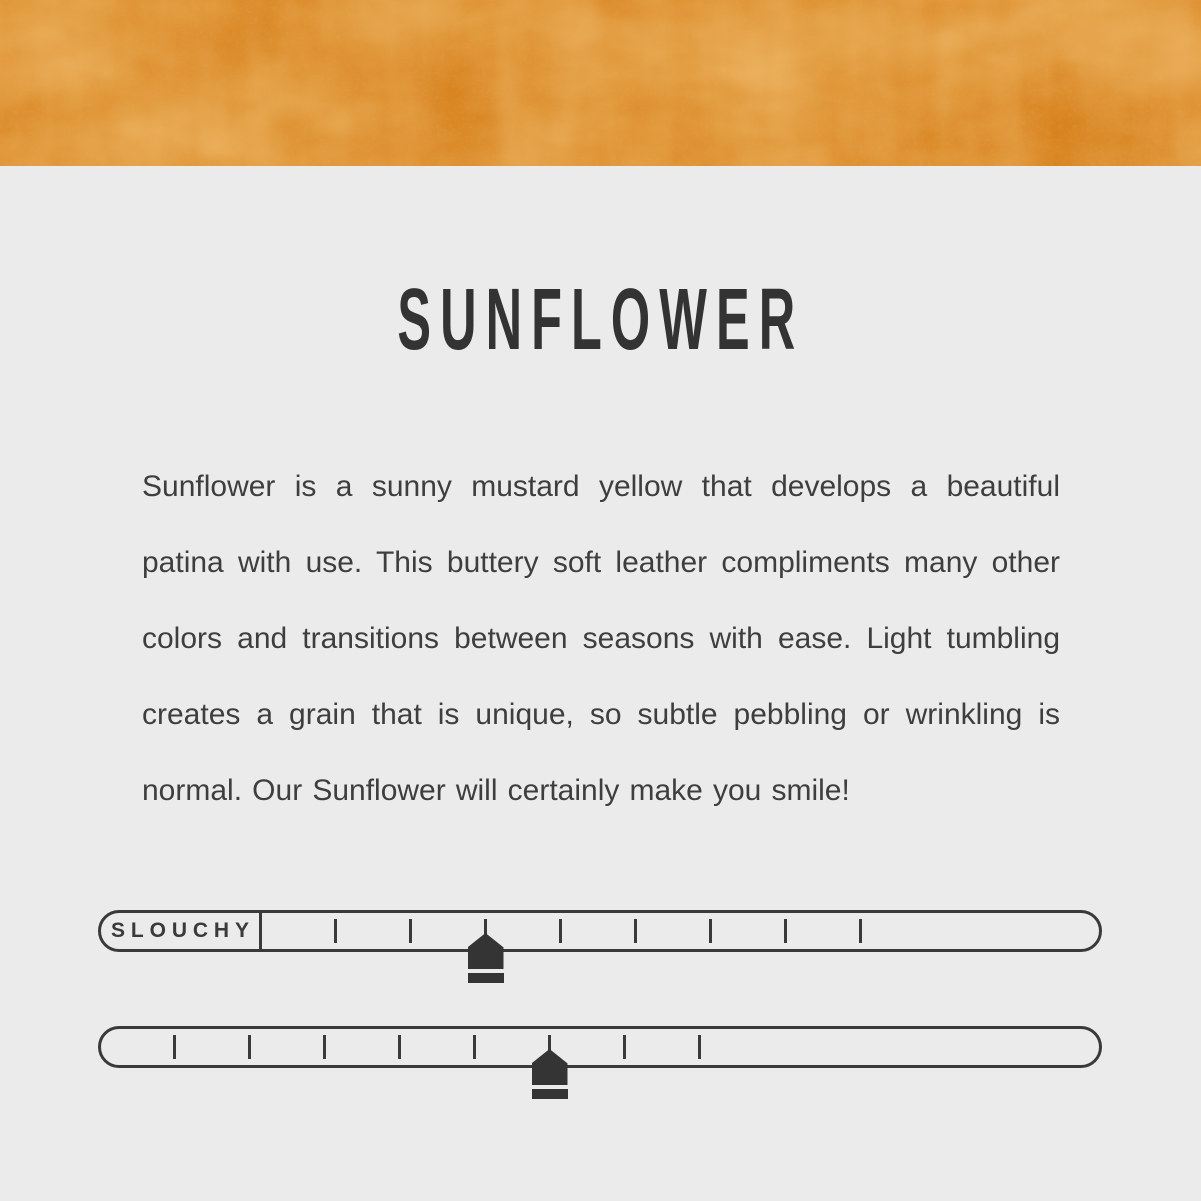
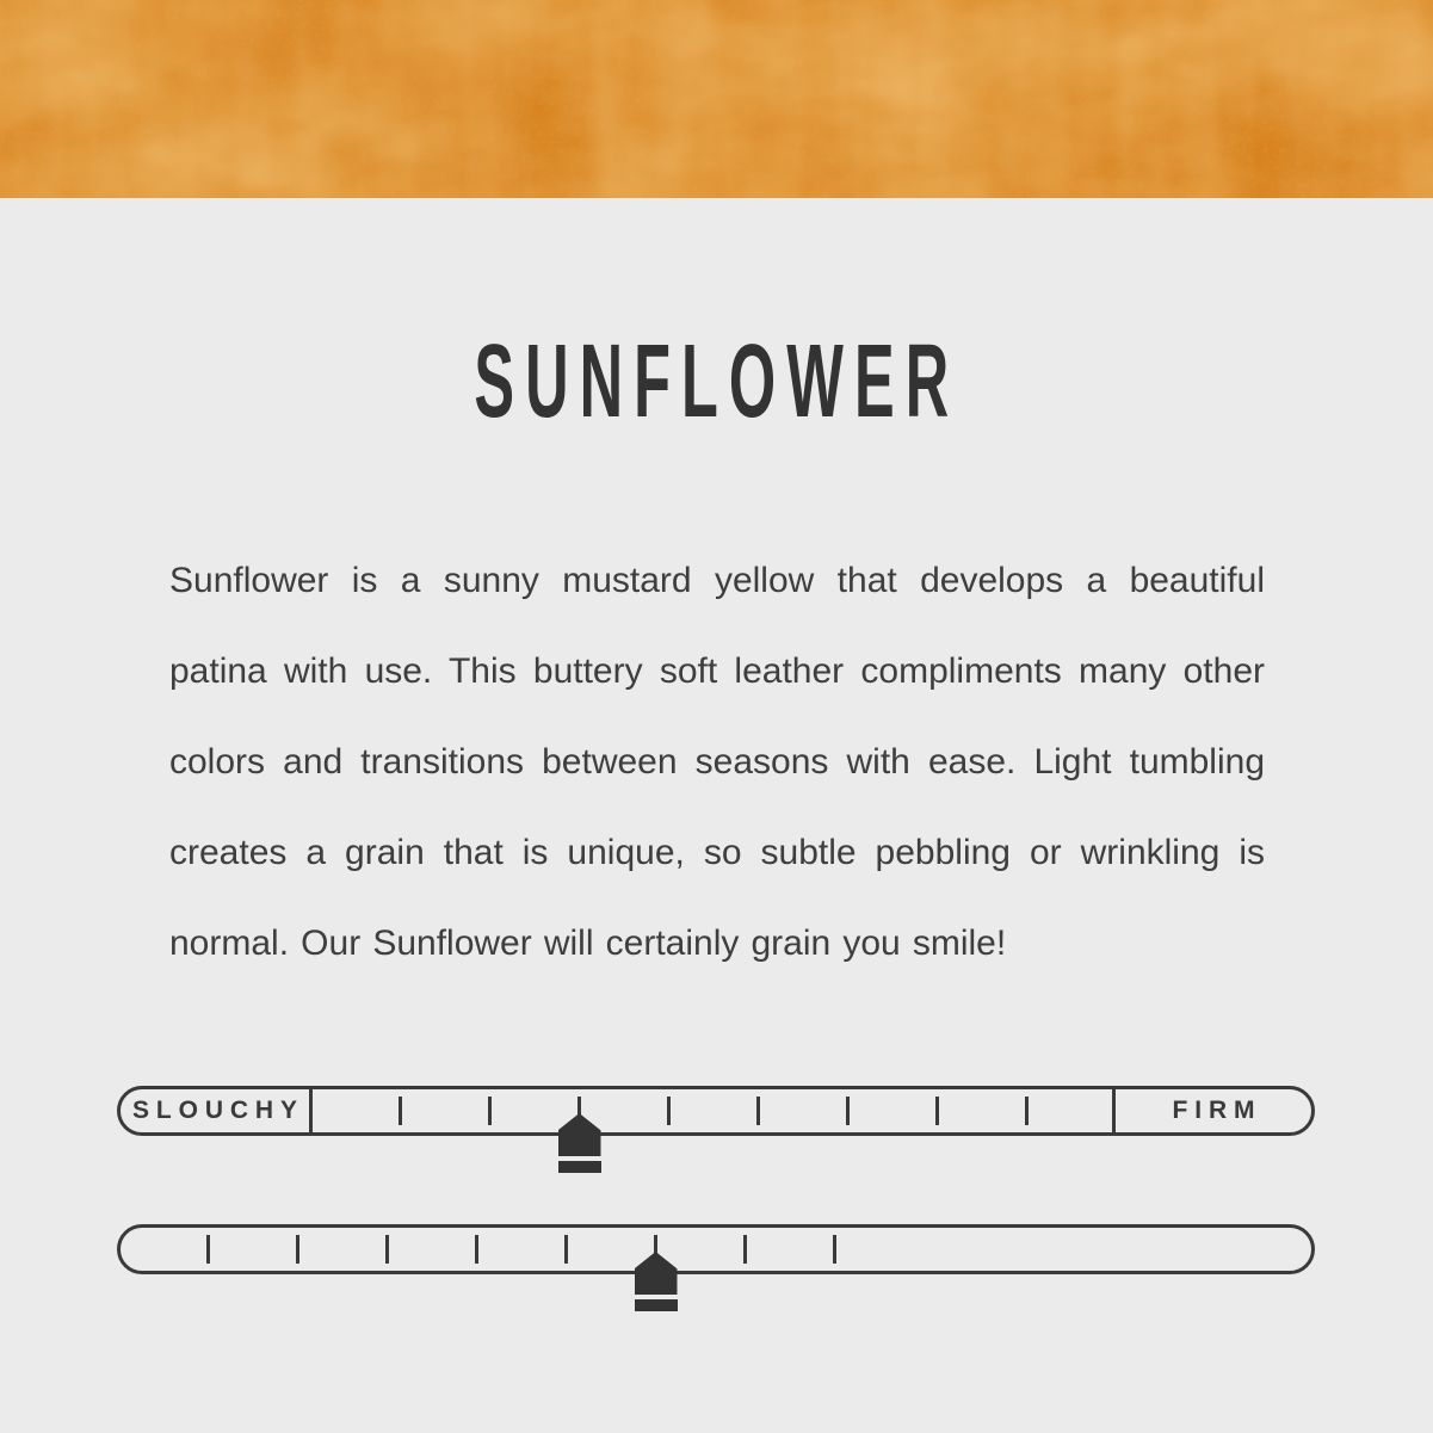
  SUNFLOWER
- Sunflower is a sunny mustard yellow that develops a beautiful patina with use. This buttery soft leather compliments many other colors and transitions between seasons with ease. Light tumbling creates a grain that is unique, so subtle pebbling or wrinkling is normal. Our Sunflower will certainly make you smile!
+ Sunflower is a sunny mustard yellow that develops a beautiful patina with use. This buttery soft leather compliments many other colors and transitions between seasons with ease. Light tumbling creates a grain that is unique, so subtle pebbling or wrinkling is normal. Our Sunflower will certainly grain you smile!
  SLOUCHY
+ FIRM
